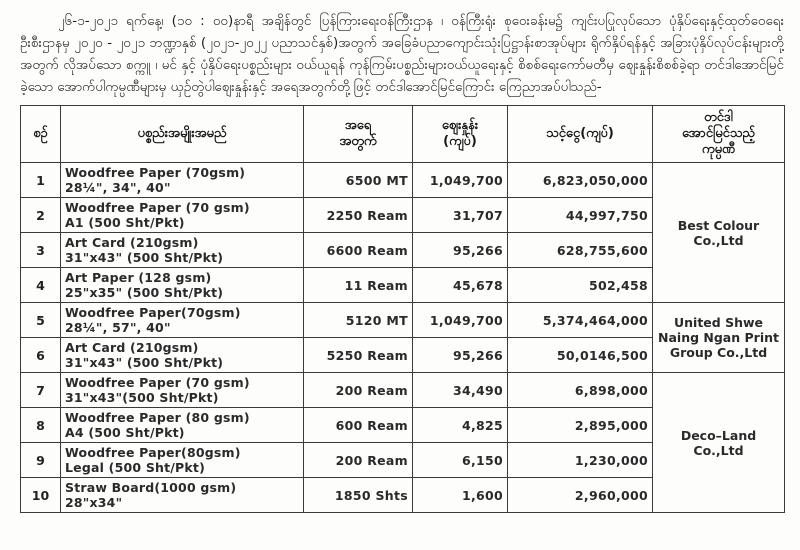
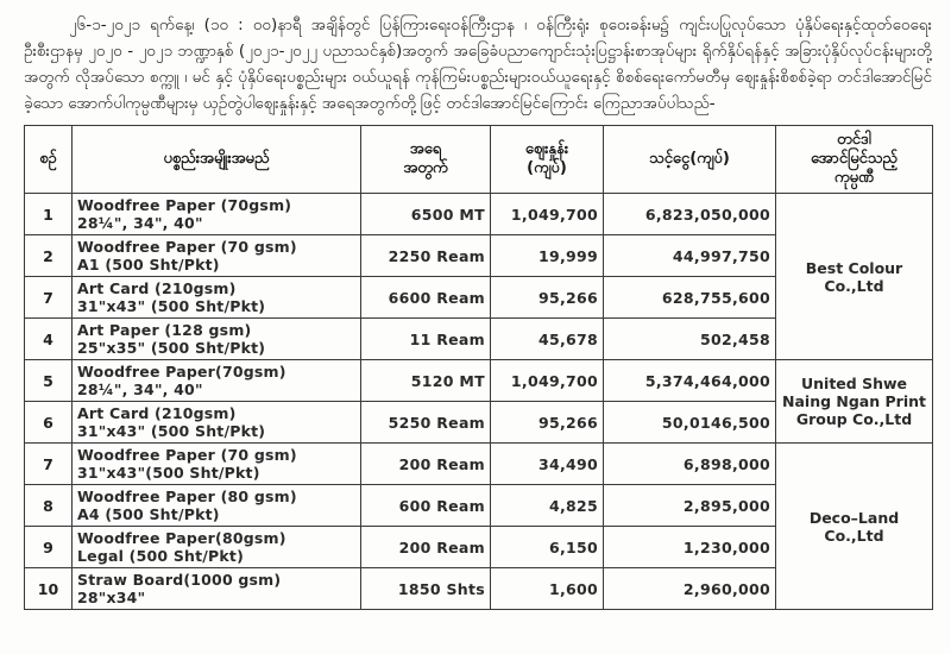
  ၂၆-၁-၂၀၂၁ ရက်နေ့၊ (၁၀ : ၀၀)နာရီ အချိန်တွင် ပြန်ကြားရေးဝန်ကြီးဌာန ၊ ဝန်ကြီးရုံး စုဝေးခန်းမ၌ ကျင်းပပြုလုပ်သော ပုံနှိပ်ရေးနှင့်ထုတ်ဝေရေးဦးစီးဌာနမှ ၂၀၂၀ - ၂၀၂၁ ဘဏ္ဍာနှစ် (၂၀၂၁-၂၀၂၂ ပညာသင်နှစ်)အတွက် အခြေခံပညာကျောင်းသုံးပြဋ္ဌာန်းစာအုပ်များ ရိုက်နှိပ်ရန်နှင့် အခြားပုံနှိပ်လုပ်ငန်းများတို့အတွက် လိုအပ်သော စက္ကူ ၊ မင် နှင့် ပုံနှိပ်ရေးပစ္စည်းများ ဝယ်ယူရန် ကုန်ကြမ်းပစ္စည်းများဝယ်ယူရေးနှင့် စိစစ်ရေးကော်မတီမှ ဈေးနှုန်းစိစစ်ခဲ့ရာ တင်ဒါအောင်မြင်ခဲ့သော အောက်ပါကုမ္ပဏီများမှ ယှဉ်တွဲပါဈေးနှုန်းနှင့် အရေအတွက်တို့ဖြင့် တင်ဒါအောင်မြင်ကြောင်း ကြေညာအပ်ပါသည်-
  စဉ်	ပစ္စည်းအမျိုးအမည်	အရေ အတွက်	ဈေးနှုန်း (ကျပ်)	သင့်ငွေ(ကျပ်)	တင်ဒါ အောင်မြင်သည့် ကုမ္ပဏီ
  1	Woodfree Paper (70gsm) 28¼", 34", 40"	6500 MT	1,049,700	6,823,050,000	Best Colour Co.,Ltd
- 2	Woodfree Paper (70 gsm) A1 (500 Sht/Pkt)	2250 Ream	31,707	44,997,750
+ 2	Woodfree Paper (70 gsm) A1 (500 Sht/Pkt)	2250 Ream	19,999	44,997,750
- 3	Art Card (210gsm) 31"x43" (500 Sht/Pkt)	6600 Ream	95,266	628,755,600
+ 7	Art Card (210gsm) 31"x43" (500 Sht/Pkt)	6600 Ream	95,266	628,755,600
  4	Art Paper (128 gsm) 25"x35" (500 Sht/Pkt)	11 Ream	45,678	502,458
- 5	Woodfree Paper(70gsm) 28¼", 57", 40"	5120 MT	1,049,700	5,374,464,000	United Shwe Naing Ngan Print Group Co.,Ltd
+ 5	Woodfree Paper(70gsm) 28¼", 34", 40"	5120 MT	1,049,700	5,374,464,000	United Shwe Naing Ngan Print Group Co.,Ltd
  6	Art Card (210gsm) 31"x43" (500 Sht/Pkt)	5250 Ream	95,266	50,0146,500
  7	Woodfree Paper (70 gsm) 31"x43"(500 Sht/Pkt)	200 Ream	34,490	6,898,000	Deco–Land Co.,Ltd
  8	Woodfree Paper (80 gsm) A4 (500 Sht/Pkt)	600 Ream	4,825	2,895,000
  9	Woodfree Paper(80gsm) Legal (500 Sht/Pkt)	200 Ream	6,150	1,230,000
  10	Straw Board(1000 gsm) 28"x34"	1850 Shts	1,600	2,960,000
